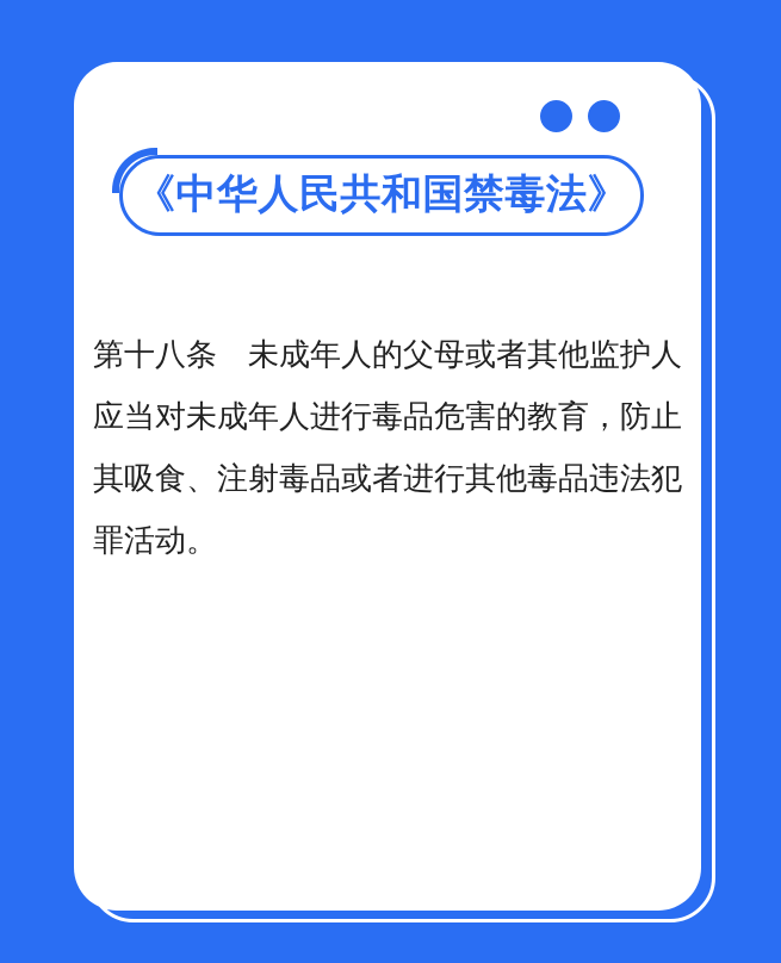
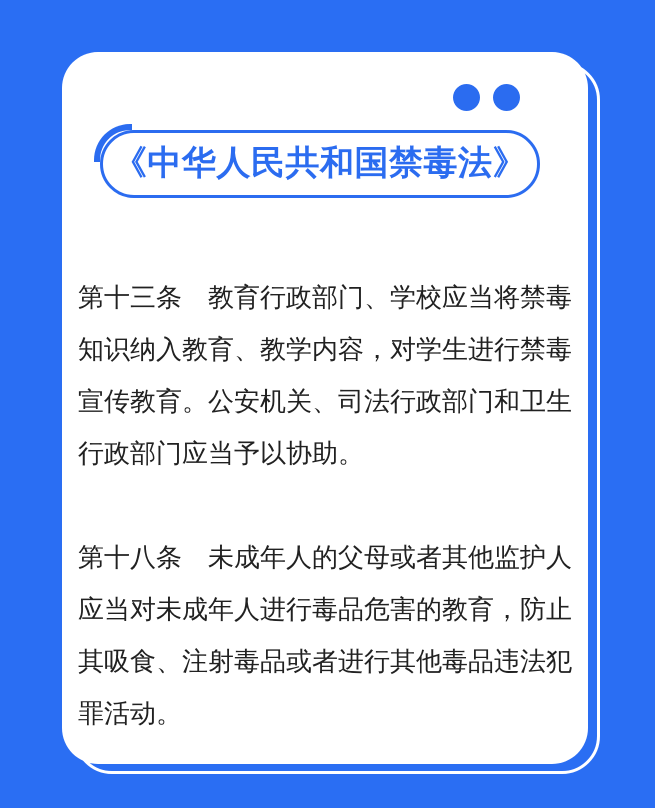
  《中华人民共和国禁毒法》
+ 第十三条 教育行政部门、学校应当将禁毒知识纳入教育、教学内容，对学生进行禁毒宣传教育。公安机关、司法行政部门和卫生行政部门应当予以协助。
  第十八条 未成年人的父母或者其他监护人应当对未成年人进行毒品危害的教育，防止其吸食、注射毒品或者进行其他毒品违法犯罪活动。
